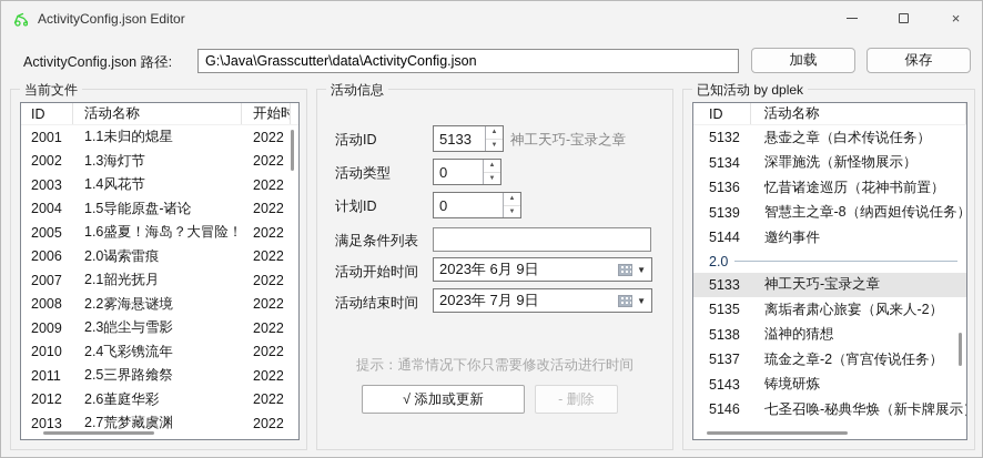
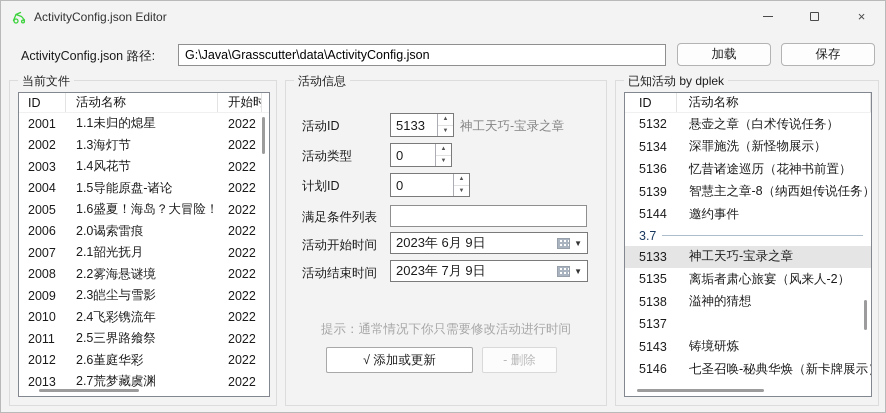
  ActivityConfig.json Editor
  ×
  ActivityConfig.json 路径:
  G:\Java\Grasscutter\data\ActivityConfig.json
  加载
  保存
  当前文件
  ID
  活动名称
  开始时
  2001
  1.1未归的熄星
  2022
  2002
  1.3海灯节
  2022
  2003
  1.4风花节
  2022
  2004
  1.5导能原盘-诸论
  2022
  2005
  1.6盛夏！海岛？大冒险！
  2022
  2006
  2.0谒索雷痕
  2022
  2007
  2.1韶光抚月
  2022
  2008
  2.2雾海悬谜境
  2022
  2009
  2.3皑尘与雪影
  2022
  2010
  2.4飞彩镌流年
  2022
  2011
  2.5三界路飨祭
  2022
  2012
  2.6堇庭华彩
  2022
  2013
  2.7荒梦藏虞渊
  2022
  活动信息
  活动ID
  5133
  神工天巧-宝录之章
  活动类型
  0
  计划ID
  0
  满足条件列表
  活动开始时间
  2023年 6月 9日
  ▼
  活动结束时间
  2023年 7月 9日
  ▼
  提示：通常情况下你只需要修改活动进行时间
  √ 添加或更新
  - 删除
  已知活动 by dplek
  ID
  活动名称
  5132
  悬壶之章（白术传说任务）
  5134
  深罪施洗（新怪物展示）
  5136
  忆昔诸途巡历（花神书前置）
  5139
  智慧主之章-8（纳西妲传说任务）
  5144
  邀约事件
- 2.0
+ 3.7
  5133
  神工天巧-宝录之章
  5135
  离垢者肃心旅宴（风来人-2）
  5138
  溢神的猜想
  5137
- 琉金之章-2（宵宫传说任务）
  5143
  铸境研炼
  5146
  七圣召唤-秘典华焕（新卡牌展示
